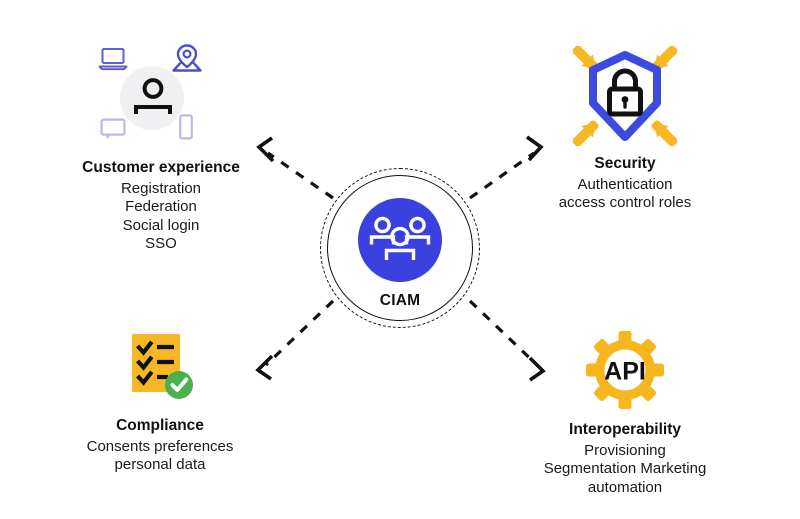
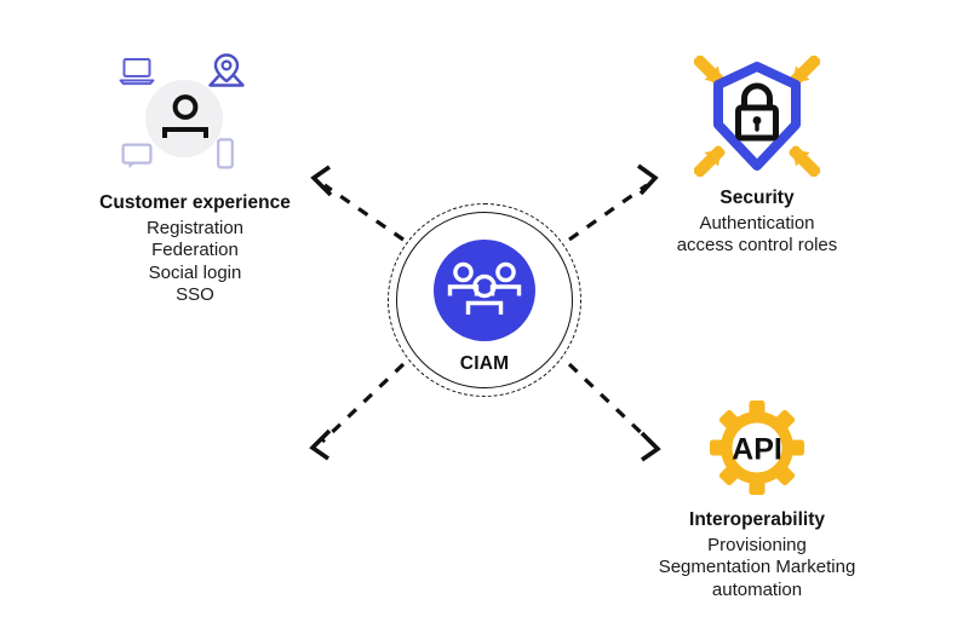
  CIAM
  Customer experience
  Registration
  Federation
  Social login
  SSO
  Security
  Authentication
  access control roles
- Compliance
- Consents preferences
- personal data
  API
  Interoperability
  Provisioning
  Segmentation Marketing
  automation
